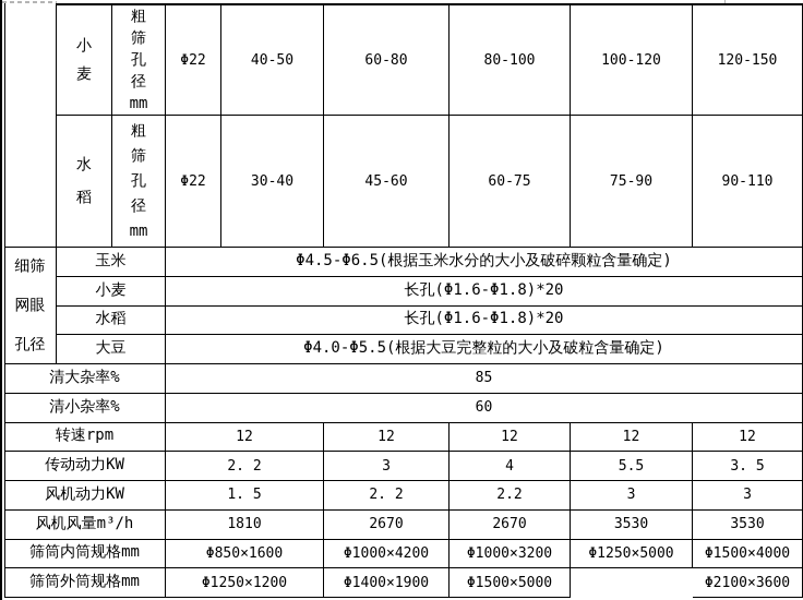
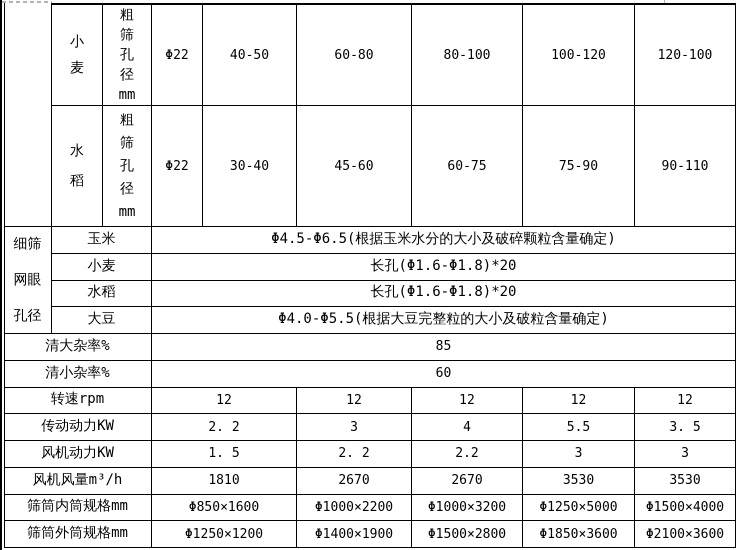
  小
  麦
  粗
  筛
  孔
  径
  mm
  Φ22
  40-50
  60-80
  80-100
  100-120
- 120-150
+ 120-100
  水
  稻
  粗
  筛
  孔
  径
  mm
  Φ22
  30-40
  45-60
  60-75
  75-90
  90-110
  细筛
  网眼
  孔径
  玉米
  Φ4.5-Φ6.5(根据玉米水分的大小及破碎颗粒含量确定)
  小麦
  长孔(Φ1.6-Φ1.8)*20
  水稻
  长孔(Φ1.6-Φ1.8)*20
  大豆
  Φ4.0-Φ5.5(根据大豆完整粒的大小及破粒含量确定)
  清大杂率%
  85
  清小杂率%
  60
  转速rpm
  12
  12
  12
  12
  12
  传动动力KW
  2. 2
  3
  4
  5.5
  3. 5
  风机动力KW
  1. 5
  2. 2
  2.2
  3
  3
  风机风量m³/h
  1810
  2670
  2670
  3530
  3530
  筛筒内筒规格mm
  Φ850×1600
- Φ1000×4200
+ Φ1000×2200
  Φ1000×3200
  Φ1250×5000
  Φ1500×4000
  筛筒外筒规格mm
  Φ1250×1200
  Φ1400×1900
- Φ1500×5000
+ Φ1500×2800
+ Φ1850×3600
  Φ2100×3600
